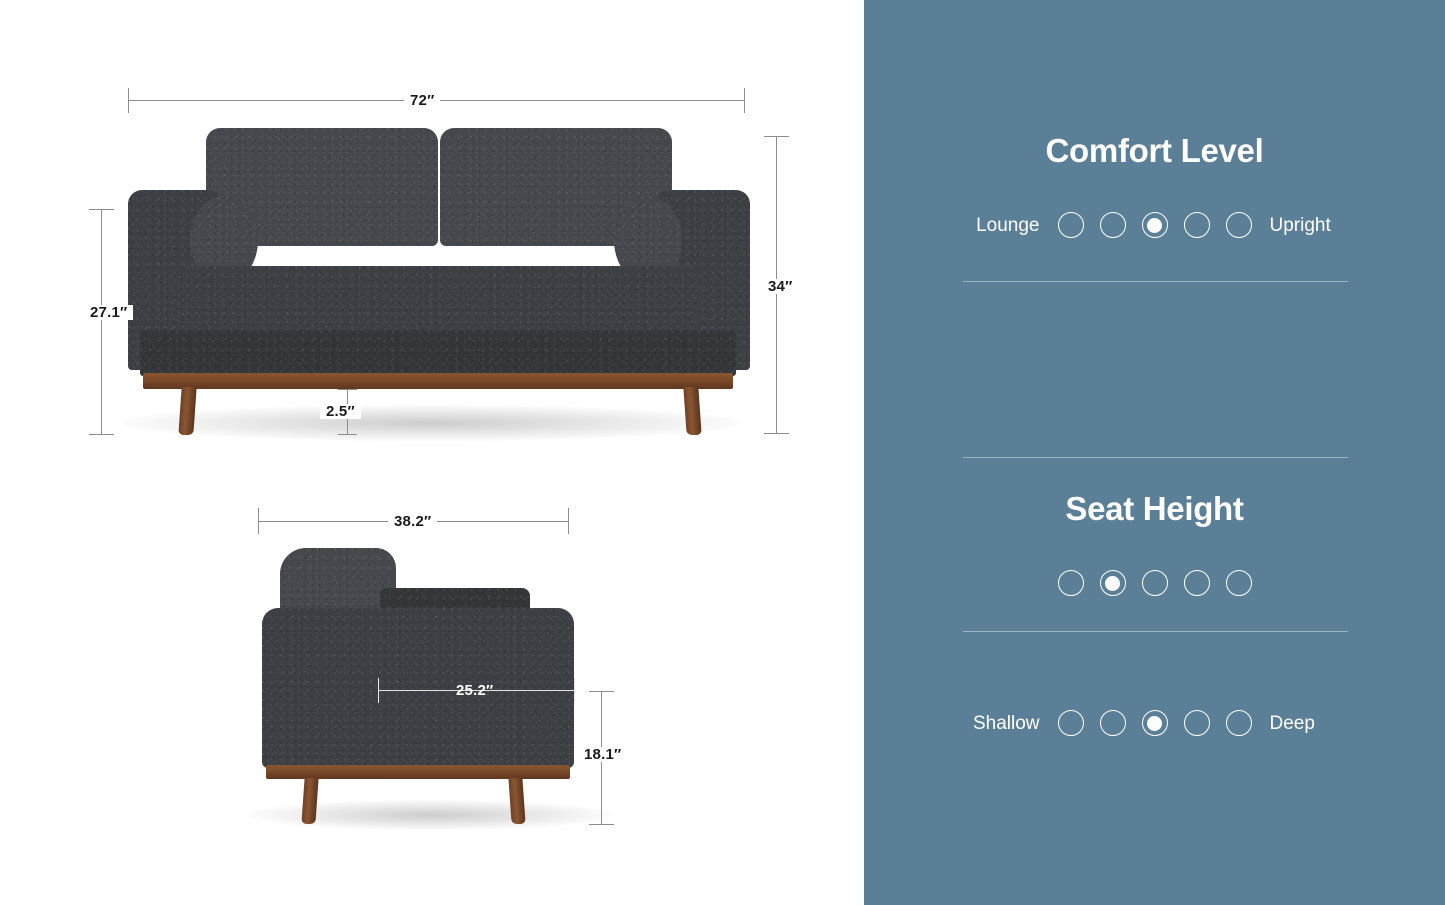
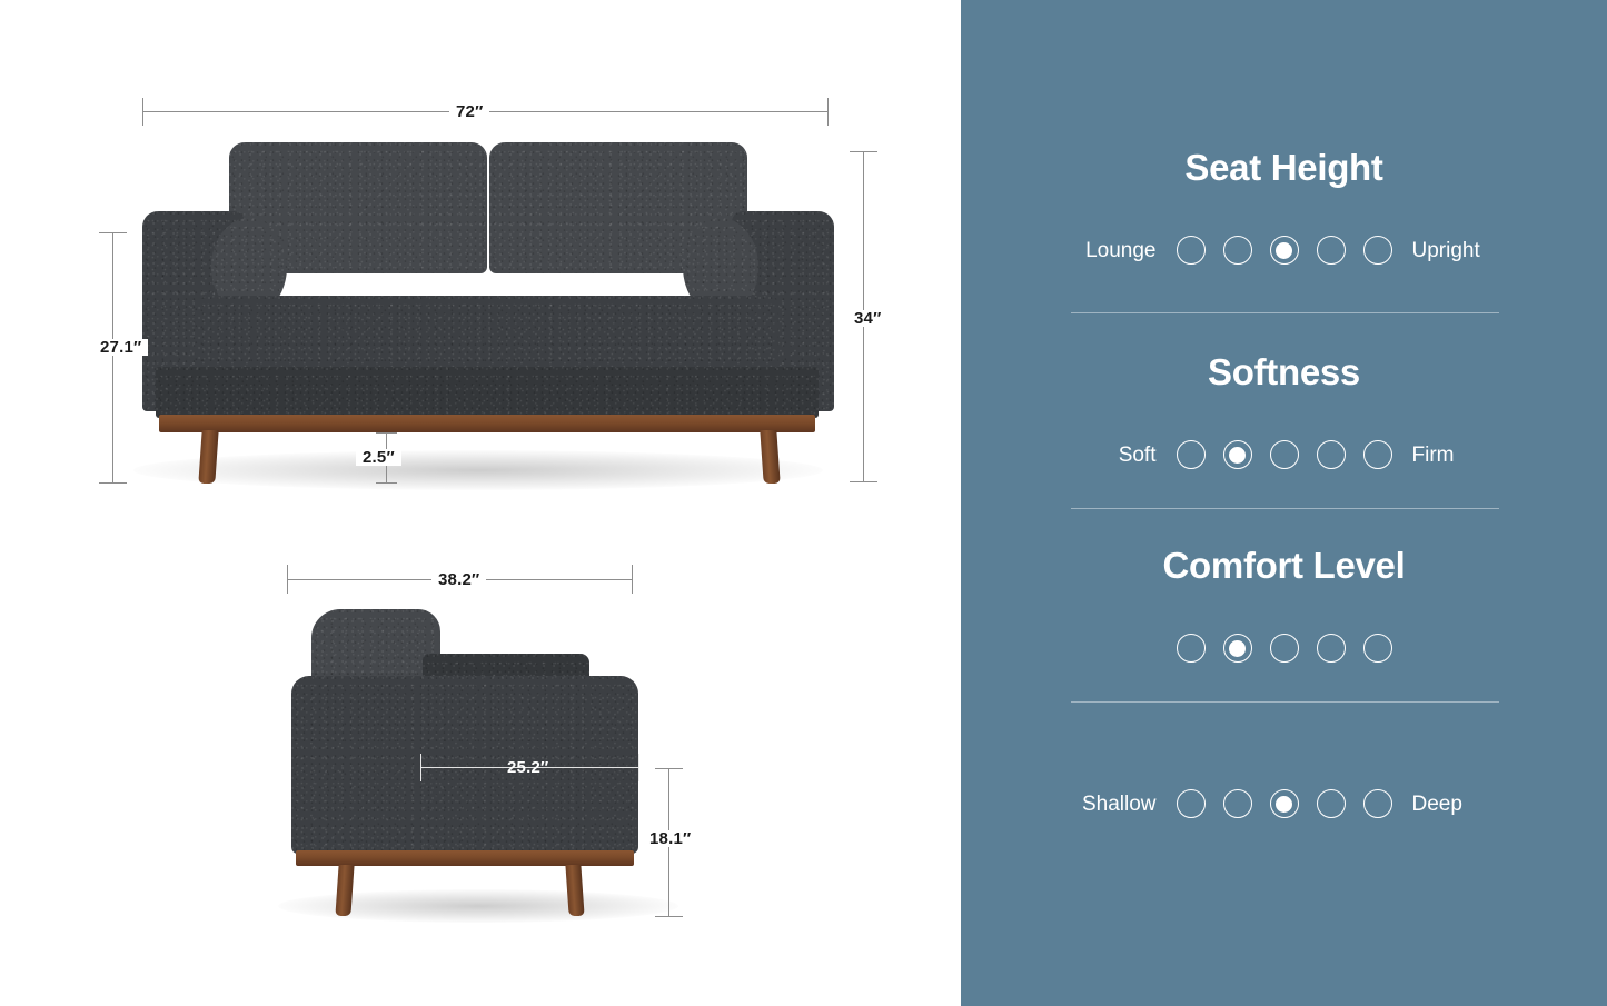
  72″
  27.1″
  34″
  2.5″
  38.2″
  25.2″
  18.1″
- Comfort Level
+ Seat Height
  Lounge
  Upright
+ Softness
+ Soft
+ Firm
- Seat Height
+ Comfort Level
  Shallow
  Deep
